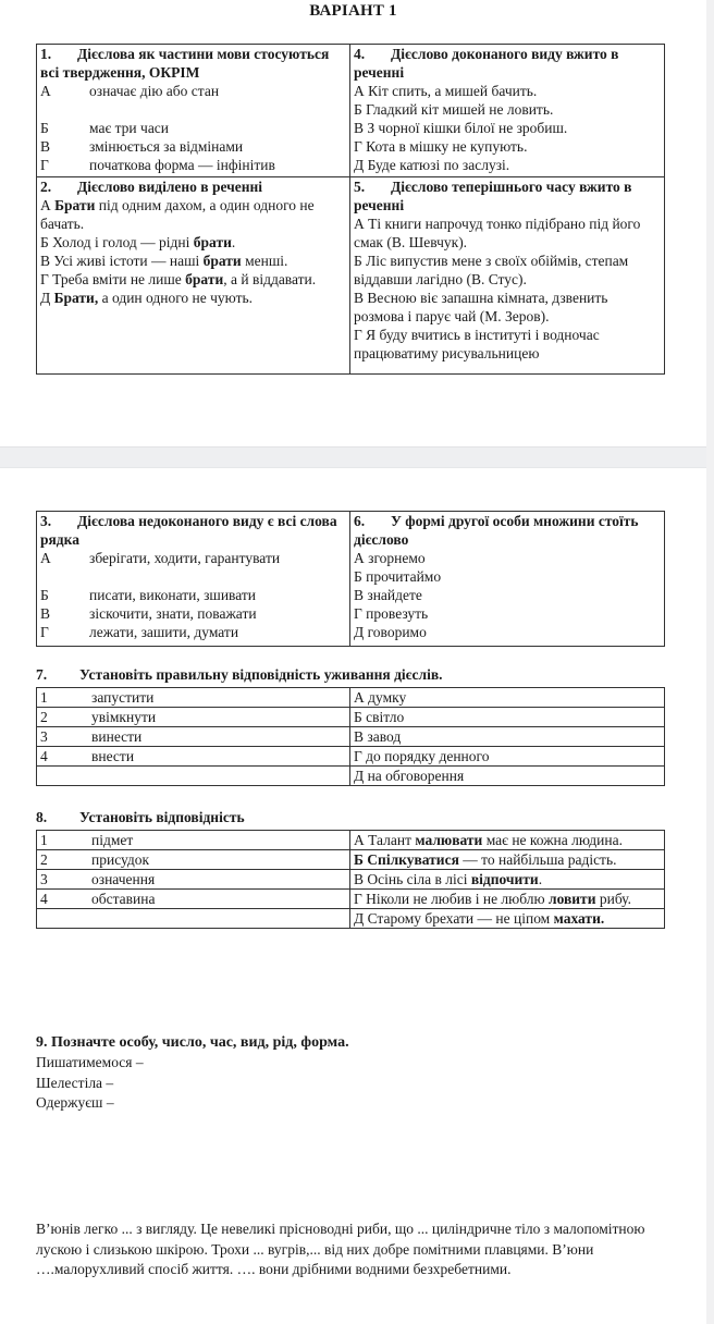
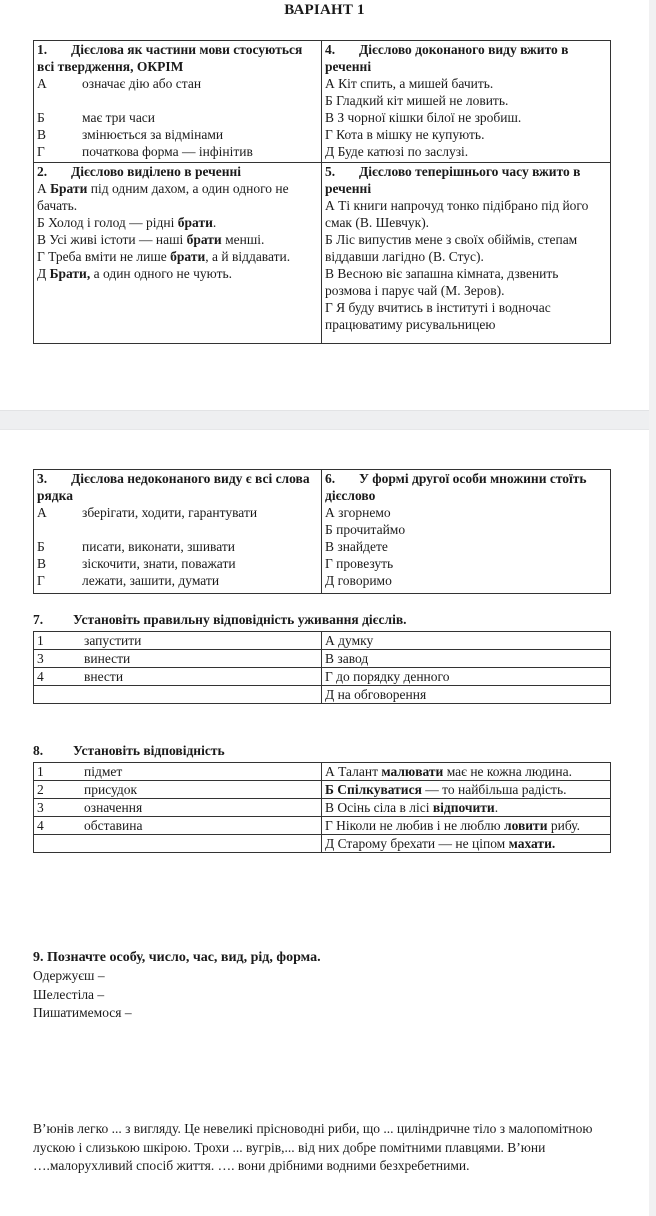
  ВАРІАНТ 1
  1. Дієслова як частини мови стосуються всі твердження, ОКРІМ А означає дію або стан Б має три часи В змінюється за відмінами Г початкова форма — інфінітив	4. Дієслово доконаного виду вжито в реченні А Кіт спить, а мишей бачить. Б Гладкий кіт мишей не ловить. В З чорної кішки білої не зробиш. Г Кота в мішку не купують. Д Буде катюзі по заслузі.
  2. Дієслово виділено в реченні А Брати під одним дахом, а один одного не бачать. Б Холод і голод — рідні брати. В Усі живі істоти — наші брати менші. Г Треба вміти не лише брати, а й віддавати. Д Брати, а один одного не чують.	5. Дієслово теперішнього часу вжито в реченні А Ті книги напрочуд тонко підібрано під його смак (В. Шевчук). Б Ліс випустив мене з своїх обіймів, степам віддавши лагідно (В. Стус). В Весною віє запашна кімната, дзвенить розмова і парує чай (М. Зеров). Г Я буду вчитись в інституті і водночас працюватиму рисувальницею
  3. Дієслова недоконаного виду є всі слова рядка А зберігати, ходити, гарантувати Б писати, виконати, зшивати В зіскочити, знати, поважати Г лежати, зашити, думати	6. У формі другої особи множини стоїть дієслово А згорнемо Б прочитаймо В знайдете Г провезуть Д говоримо
  7. Установіть правильну відповідність уживання дієслів.
  1 запустити	А думку
- 2 увімкнути	Б світло
  3 винести	В завод
  4 внести	Г до порядку денного
  	Д на обговорення
  8. Установіть відповідність
  1 підмет	А Талант малювати має не кожна людина.
  2 присудок	Б Спілкуватися — то найбільша радість.
  3 означення	В Осінь сіла в лісі відпочити.
  4 обставина	Г Ніколи не любив і не люблю ловити рибу.
  	Д Старому брехати — не ціпом махати.
  9. Позначте особу, число, час, вид, рід, форма.
- Пишатимемося –
+ Одержуєш –
  Шелестіла –
- Одержуєш –
+ Пишатимемося –
  В’юнів легко ... з вигляду. Це невеликі прісноводні риби, що ... циліндричне тіло з малопомітною лускою і слизькою шкірою. Трохи ... вугрів,... від них добре помітними плавцями. В’юни ….малорухливий спосіб життя. …. вони дрібними водними безхребетними.
